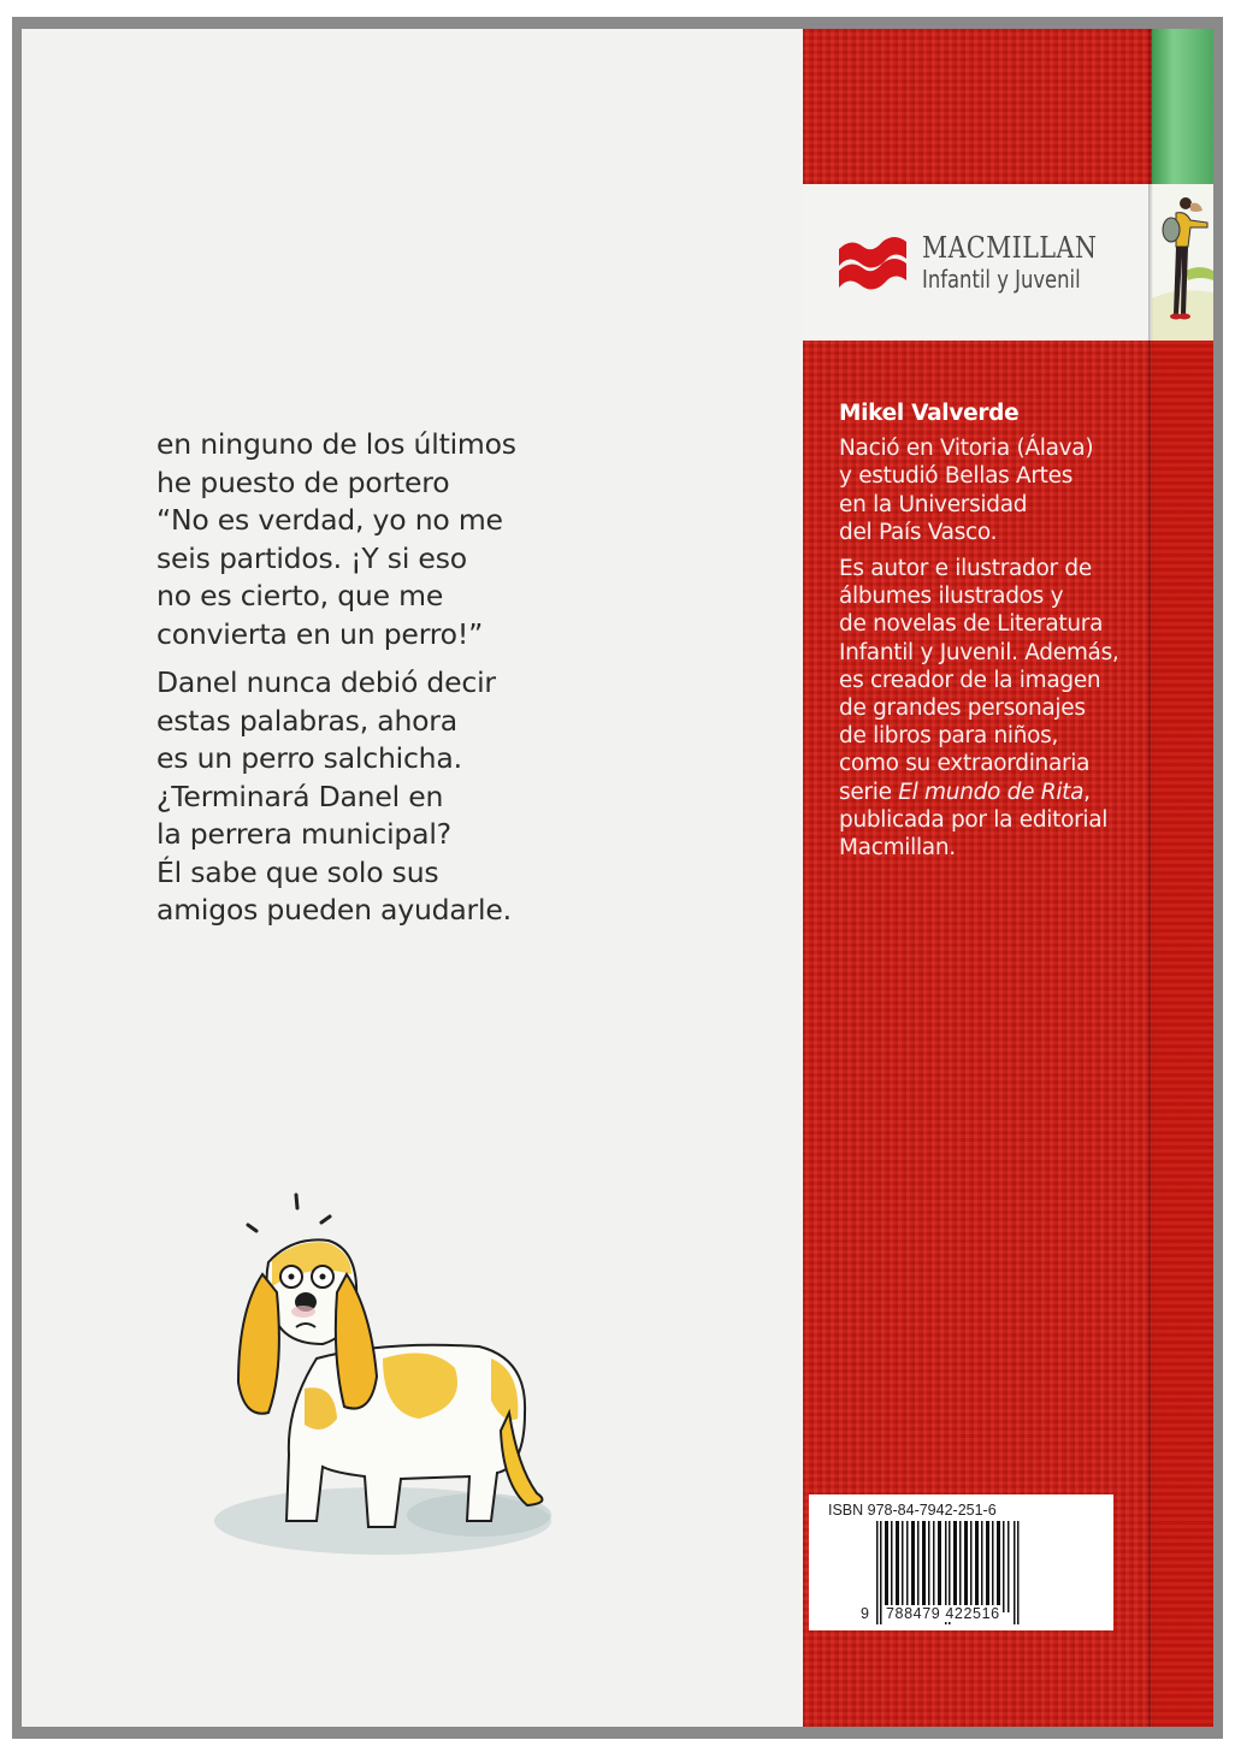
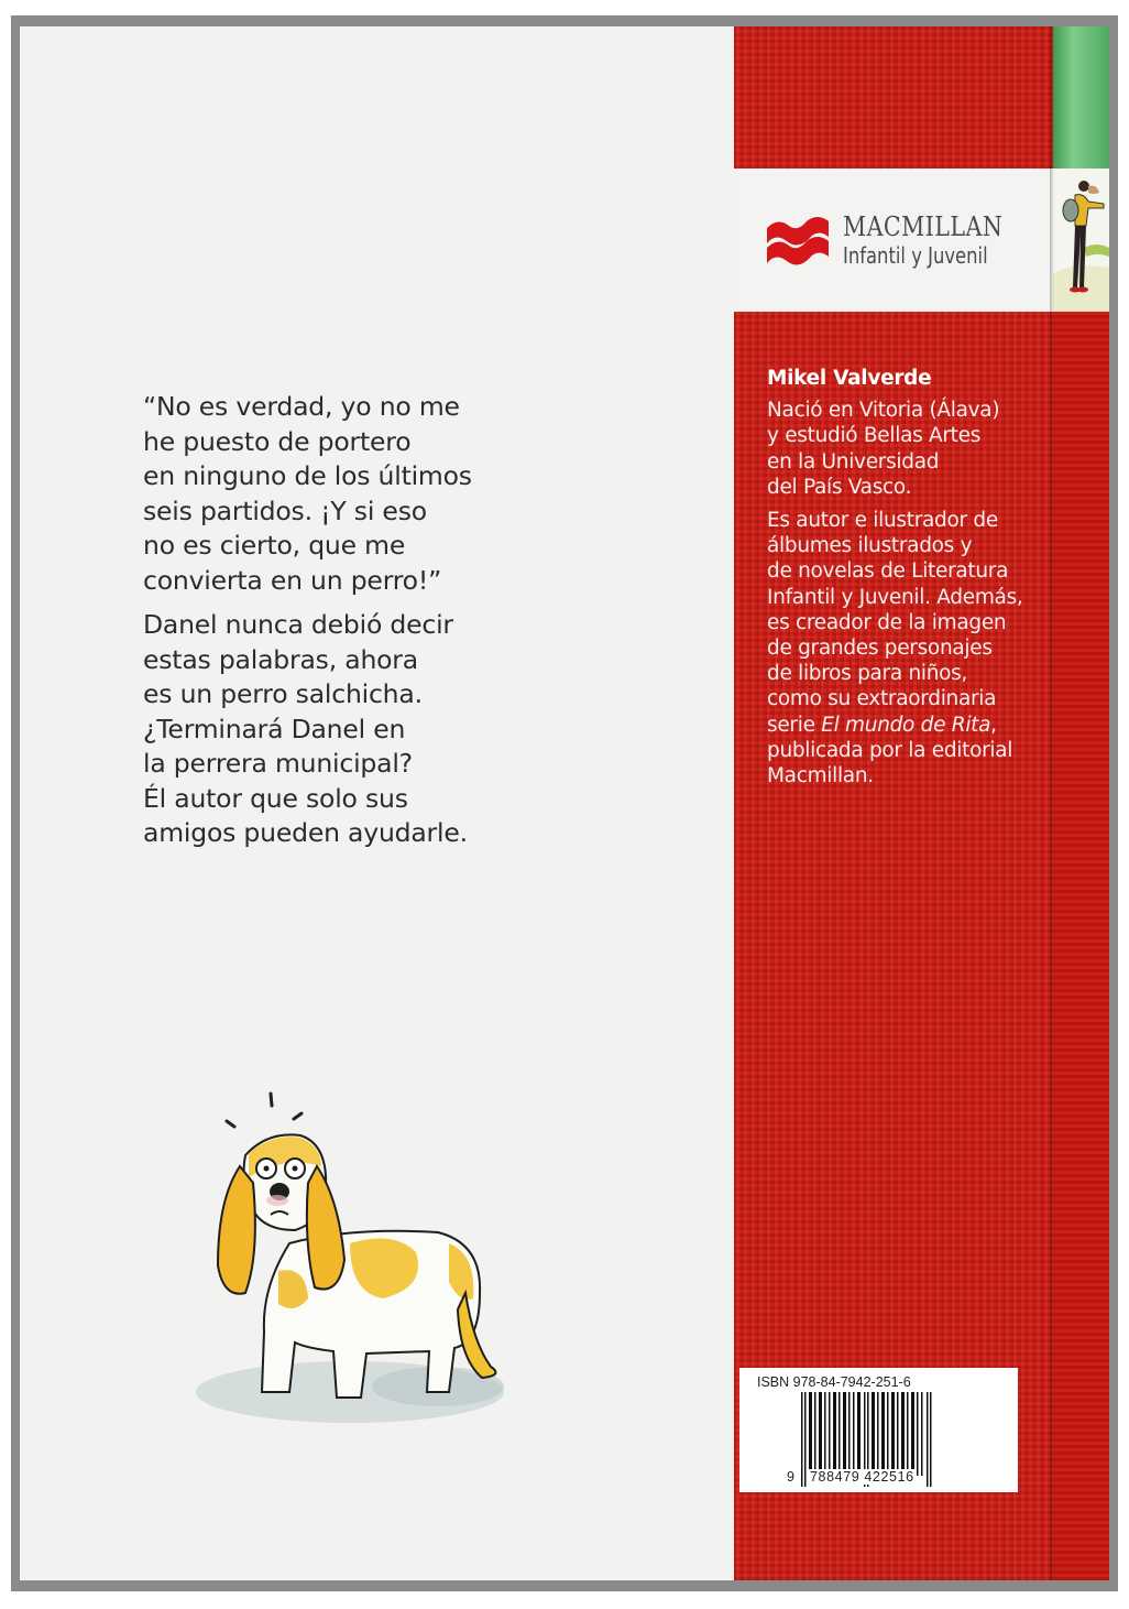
- en ninguno de los últimos
+ “No es verdad, yo no me
  he puesto de portero
- “No es verdad, yo no me
+ en ninguno de los últimos
  seis partidos. ¡Y si eso
  no es cierto, que me
  convierta en un perro!”
  Danel nunca debió decir
  estas palabras, ahora
  es un perro salchicha.
  ¿Terminará Danel en
  la perrera municipal?
- Él sabe que solo sus
+ Él autor que solo sus
  amigos pueden ayudarle.
  MACMILLAN
  Infantil y Juvenil
  Mikel Valverde
  Nació en Vitoria (Álava)
  y estudió Bellas Artes
  en la Universidad
  del País Vasco.
  Es autor e ilustrador de
  álbumes ilustrados y
  de novelas de Literatura
  Infantil y Juvenil. Además,
  es creador de la imagen
  de grandes personajes
  de libros para niños,
  como su extraordinaria
  serie El mundo de Rita,
  publicada por la editorial
  Macmillan.
  ISBN 978-84-7942-251-6
  9
  788479 422516
